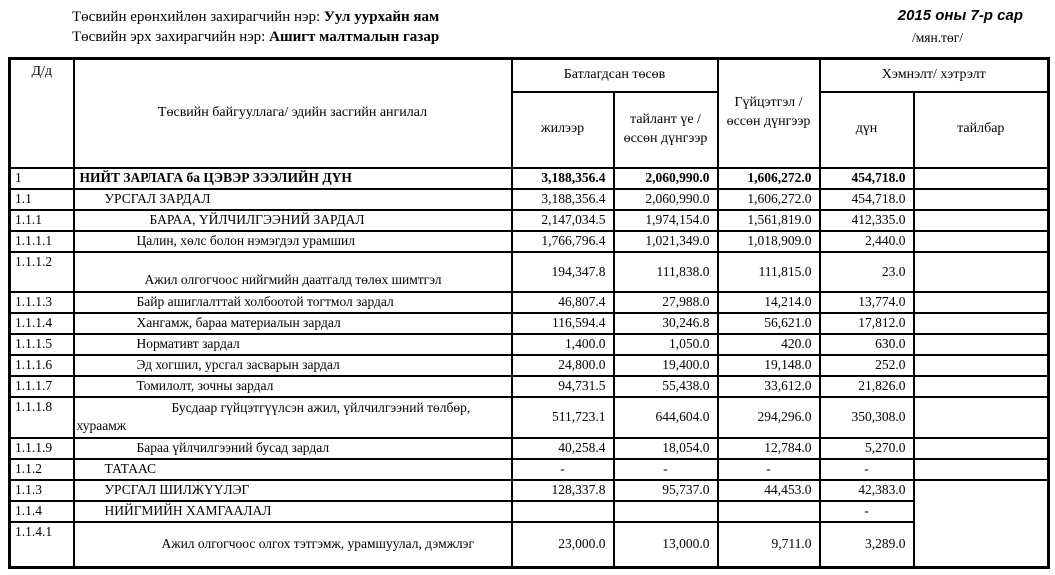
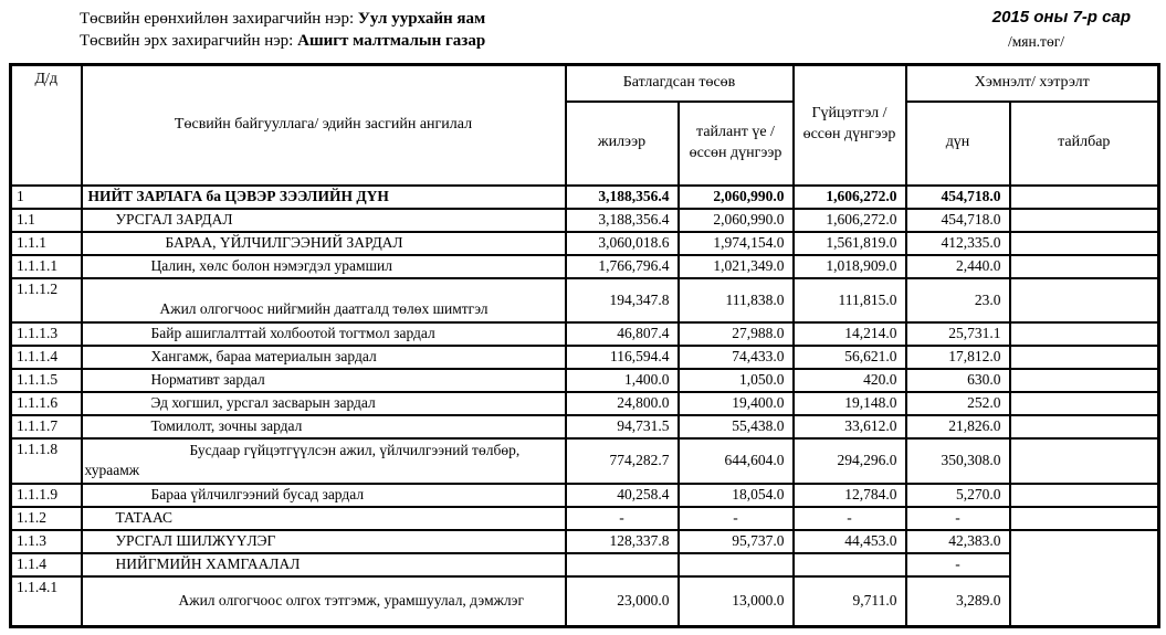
  Төсвийн ерөнхийлөн захирагчийн нэр: Уул уурхайн яам
  Төсвийн эрх захирагчийн нэр: Ашигт малтмалын газар
  2015 оны 7-р сар
  /мян.төг/
  Д/д	Төсвийн байгууллага/ эдийн засгийн ангилал	Батлагдсан төсөв	Гүйцэтгэл /өссөн дүнгээр	Хэмнэлт/ хэтрэлт
  жилээр	тайлант үе /өссөн дүнгээр	дүн	тайлбар
  1	НИЙТ ЗАРЛАГА ба ЦЭВЭР ЗЭЭЛИЙН ДҮН	3,188,356.4	2,060,990.0	1,606,272.0	454,718.0
  1.1	УРСГАЛ ЗАРДАЛ	3,188,356.4	2,060,990.0	1,606,272.0	454,718.0
- 1.1.1	БАРАА, ҮЙЛЧИЛГЭЭНИЙ ЗАРДАЛ	2,147,034.5	1,974,154.0	1,561,819.0	412,335.0
+ 1.1.1	БАРАА, ҮЙЛЧИЛГЭЭНИЙ ЗАРДАЛ	3,060,018.6	1,974,154.0	1,561,819.0	412,335.0
  1.1.1.1	Цалин, хөлс болон нэмэгдэл урамшил	1,766,796.4	1,021,349.0	1,018,909.0	2,440.0
  1.1.1.2	Ажил олгогчоос нийгмийн даатгалд төлөх шимтгэл	194,347.8	111,838.0	111,815.0	23.0
- 1.1.1.3	Байр ашиглалттай холбоотой тогтмол зардал	46,807.4	27,988.0	14,214.0	13,774.0
+ 1.1.1.3	Байр ашиглалттай холбоотой тогтмол зардал	46,807.4	27,988.0	14,214.0	25,731.1
- 1.1.1.4	Хангамж, бараа материалын зардал	116,594.4	30,246.8	56,621.0	17,812.0
+ 1.1.1.4	Хангамж, бараа материалын зардал	116,594.4	74,433.0	56,621.0	17,812.0
  1.1.1.5	Нормативт зардал	1,400.0	1,050.0	420.0	630.0
  1.1.1.6	Эд хогшил, урсгал засварын зардал	24,800.0	19,400.0	19,148.0	252.0
  1.1.1.7	Томилолт, зочны зардал	94,731.5	55,438.0	33,612.0	21,826.0
- 1.1.1.8	Бусдаар гүйцэтгүүлсэн ажил, үйлчилгээний төлбөр, хураамж	511,723.1	644,604.0	294,296.0	350,308.0
+ 1.1.1.8	Бусдаар гүйцэтгүүлсэн ажил, үйлчилгээний төлбөр, хураамж	774,282.7	644,604.0	294,296.0	350,308.0
  1.1.1.9	Бараа үйлчилгээний бусад зардал	40,258.4	18,054.0	12,784.0	5,270.0
  1.1.2	ТАТААС	-	-	-	-
  1.1.3	УРСГАЛ ШИЛЖҮҮЛЭГ	128,337.8	95,737.0	44,453.0	42,383.0
  1.1.4	НИЙГМИЙН ХАМГААЛАЛ				-
  1.1.4.1	Ажил олгогчоос олгох тэтгэмж, урамшуулал, дэмжлэг	23,000.0	13,000.0	9,711.0	3,289.0
